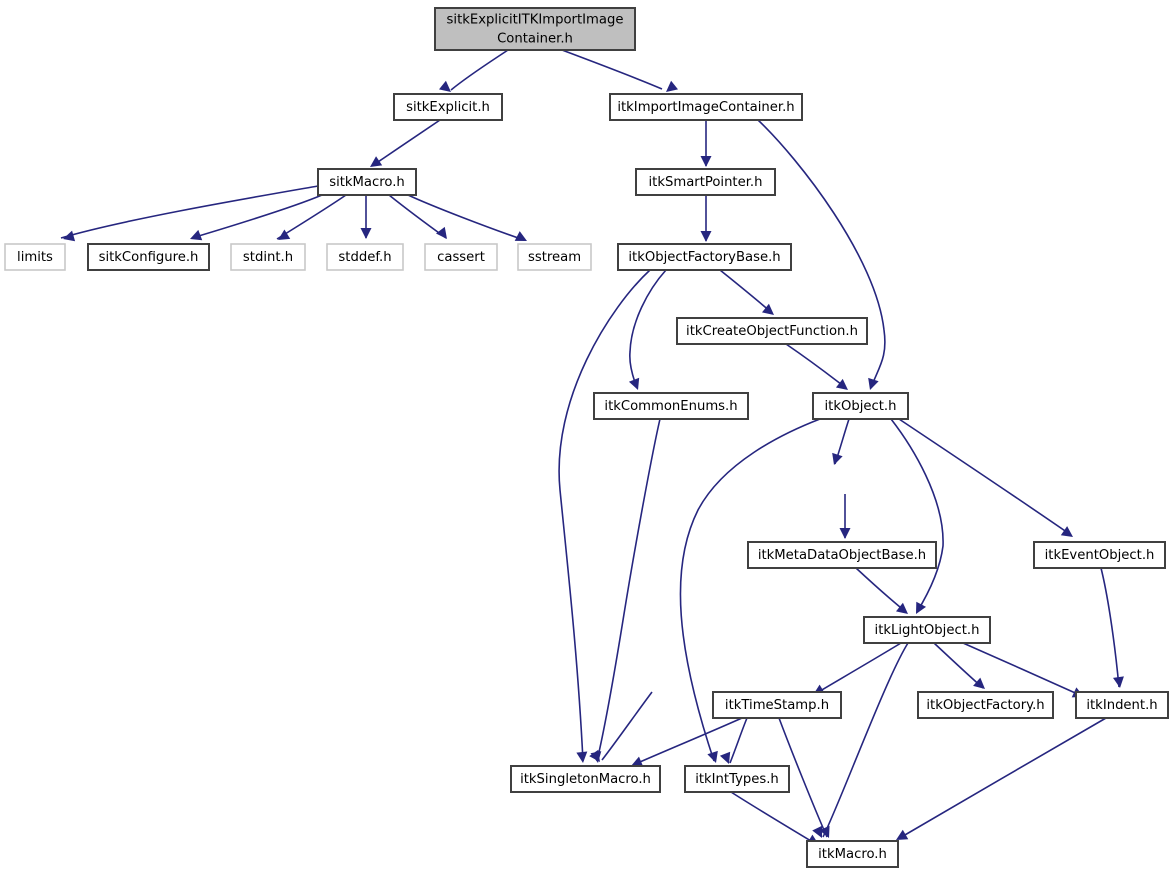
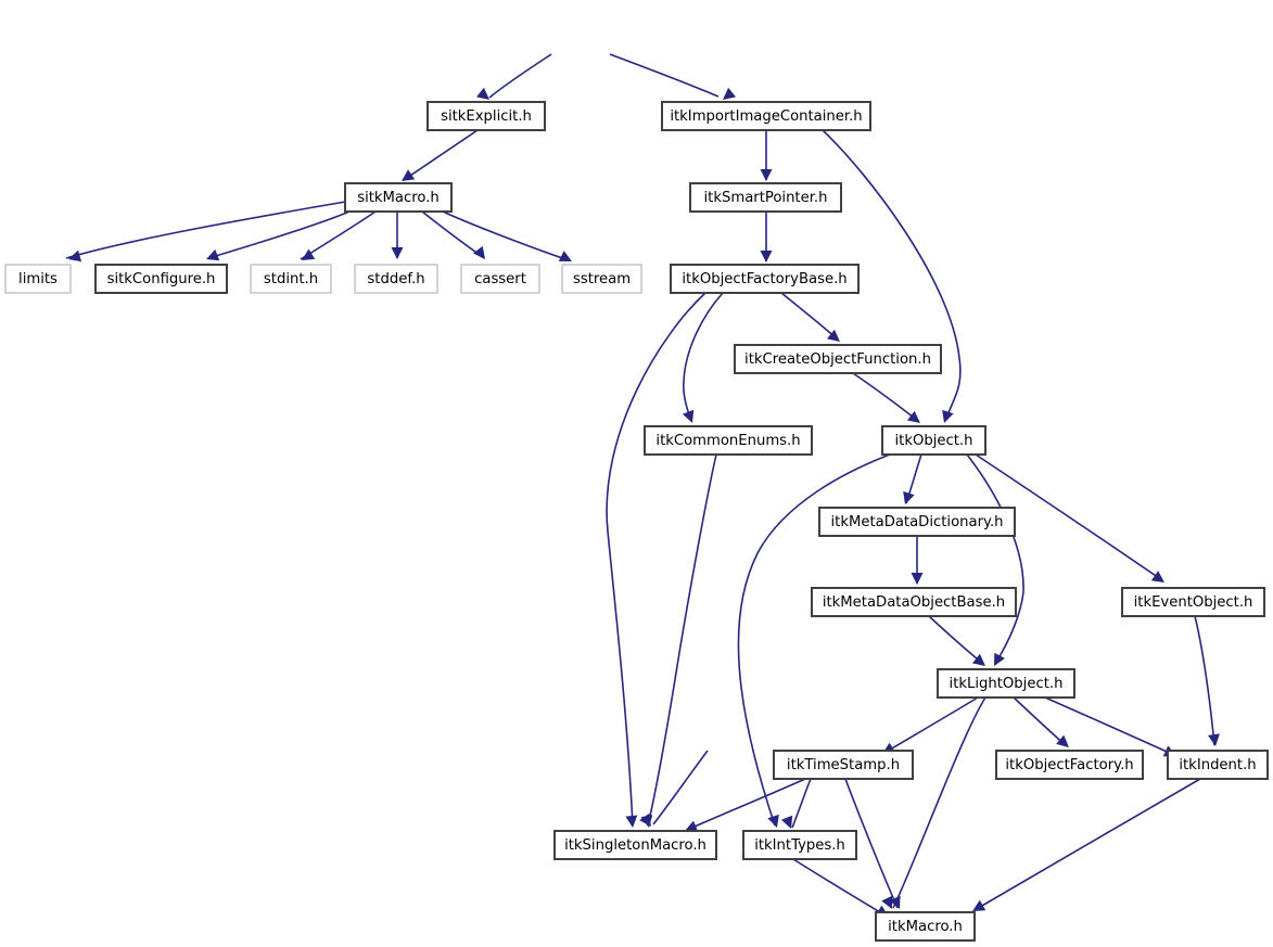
- sitkExplicitITKImportImage
- Container.h
  sitkExplicit.h
  itkImportImageContainer.h
  sitkMacro.h
  limits
  sitkConfigure.h
  stdint.h
  stddef.h
  cassert
  sstream
  itkSmartPointer.h
  itkObjectFactoryBase.h
  itkCreateObjectFunction.h
  itkCommonEnums.h
  itkObject.h
+ itkMetaDataDictionary.h
  itkMetaDataObjectBase.h
  itkEventObject.h
  itkLightObject.h
  itkTimeStamp.h
  itkObjectFactory.h
  itkIndent.h
  itkSingletonMacro.h
  itkIntTypes.h
  itkMacro.h
